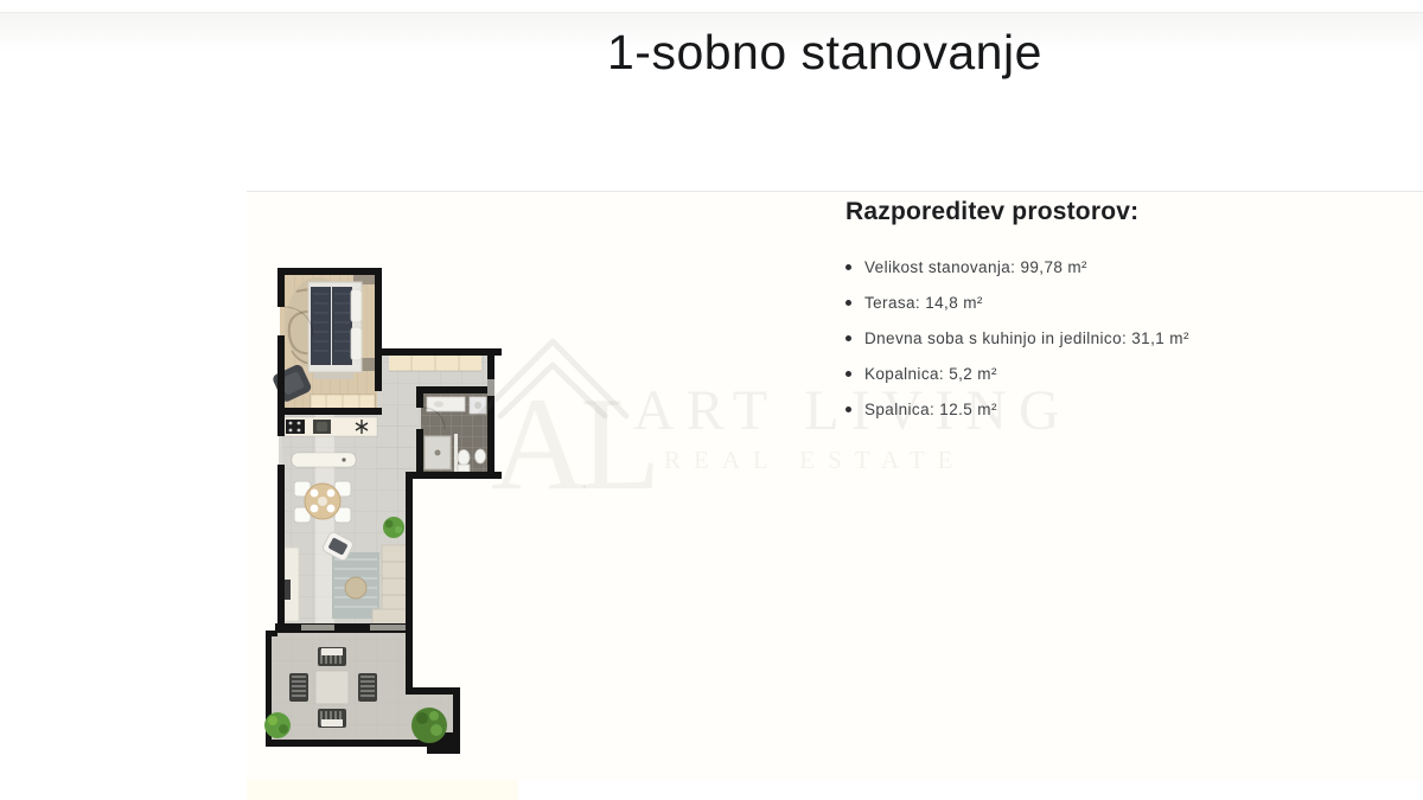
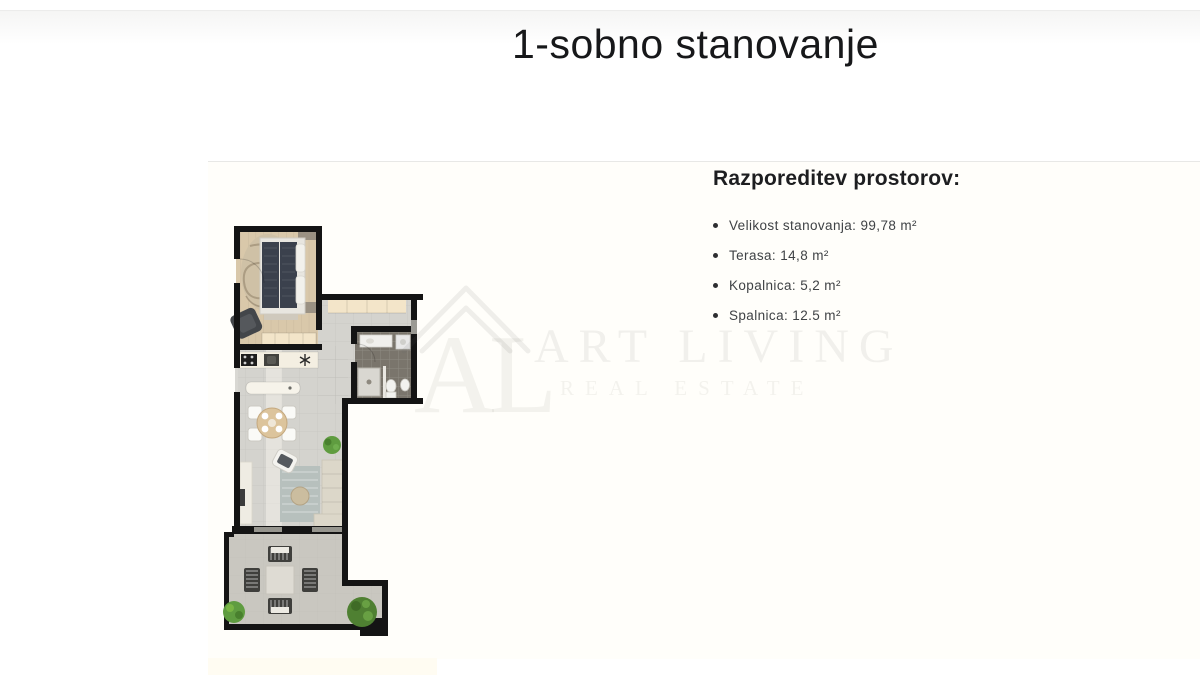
  1-sobno stanovanje
  AL
  ART LIVING
  Razporeditev prostorov:
  Velikost stanovanja: 99,78 m²
  Terasa: 14,8 m²
- Dnevna soba s kuhinjo in jedilnico: 31,1 m²
  Kopalnica: 5,2 m²
  Spalnica: 12.5 m²
